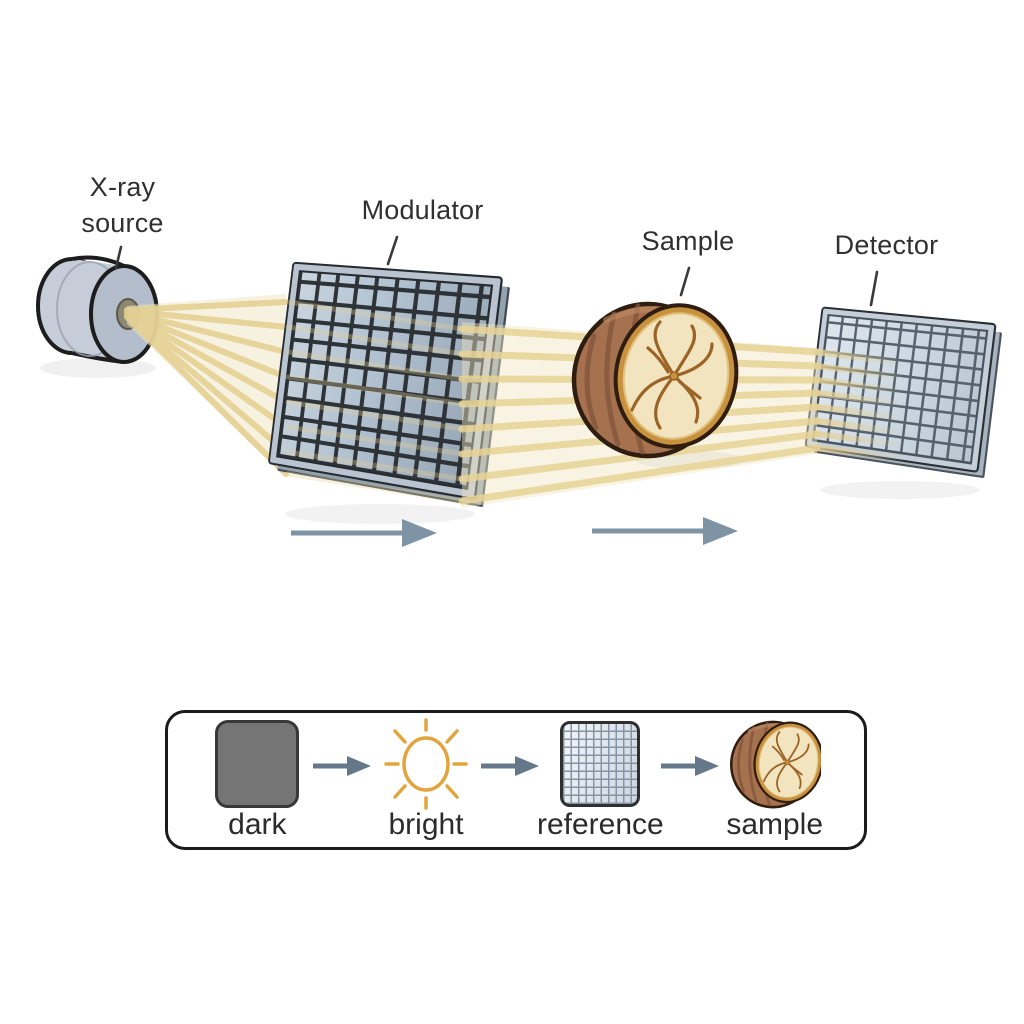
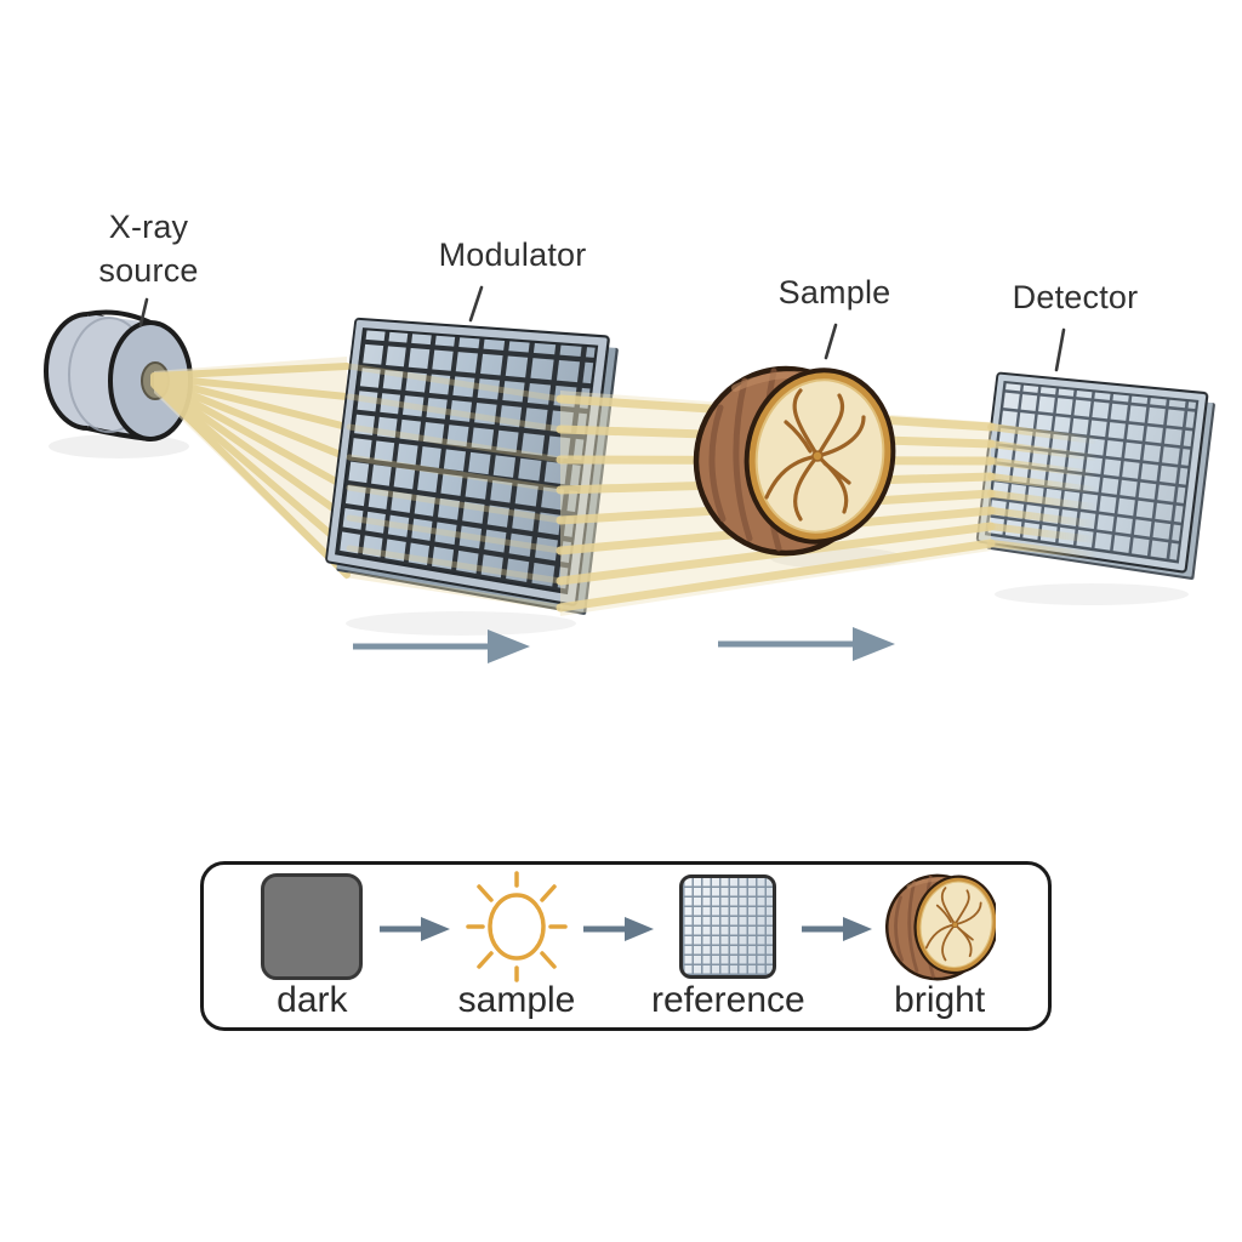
  X-ray source
  Modulator
  Sample
  Detector
  dark
- bright
+ sample
  reference
- sample
+ bright
